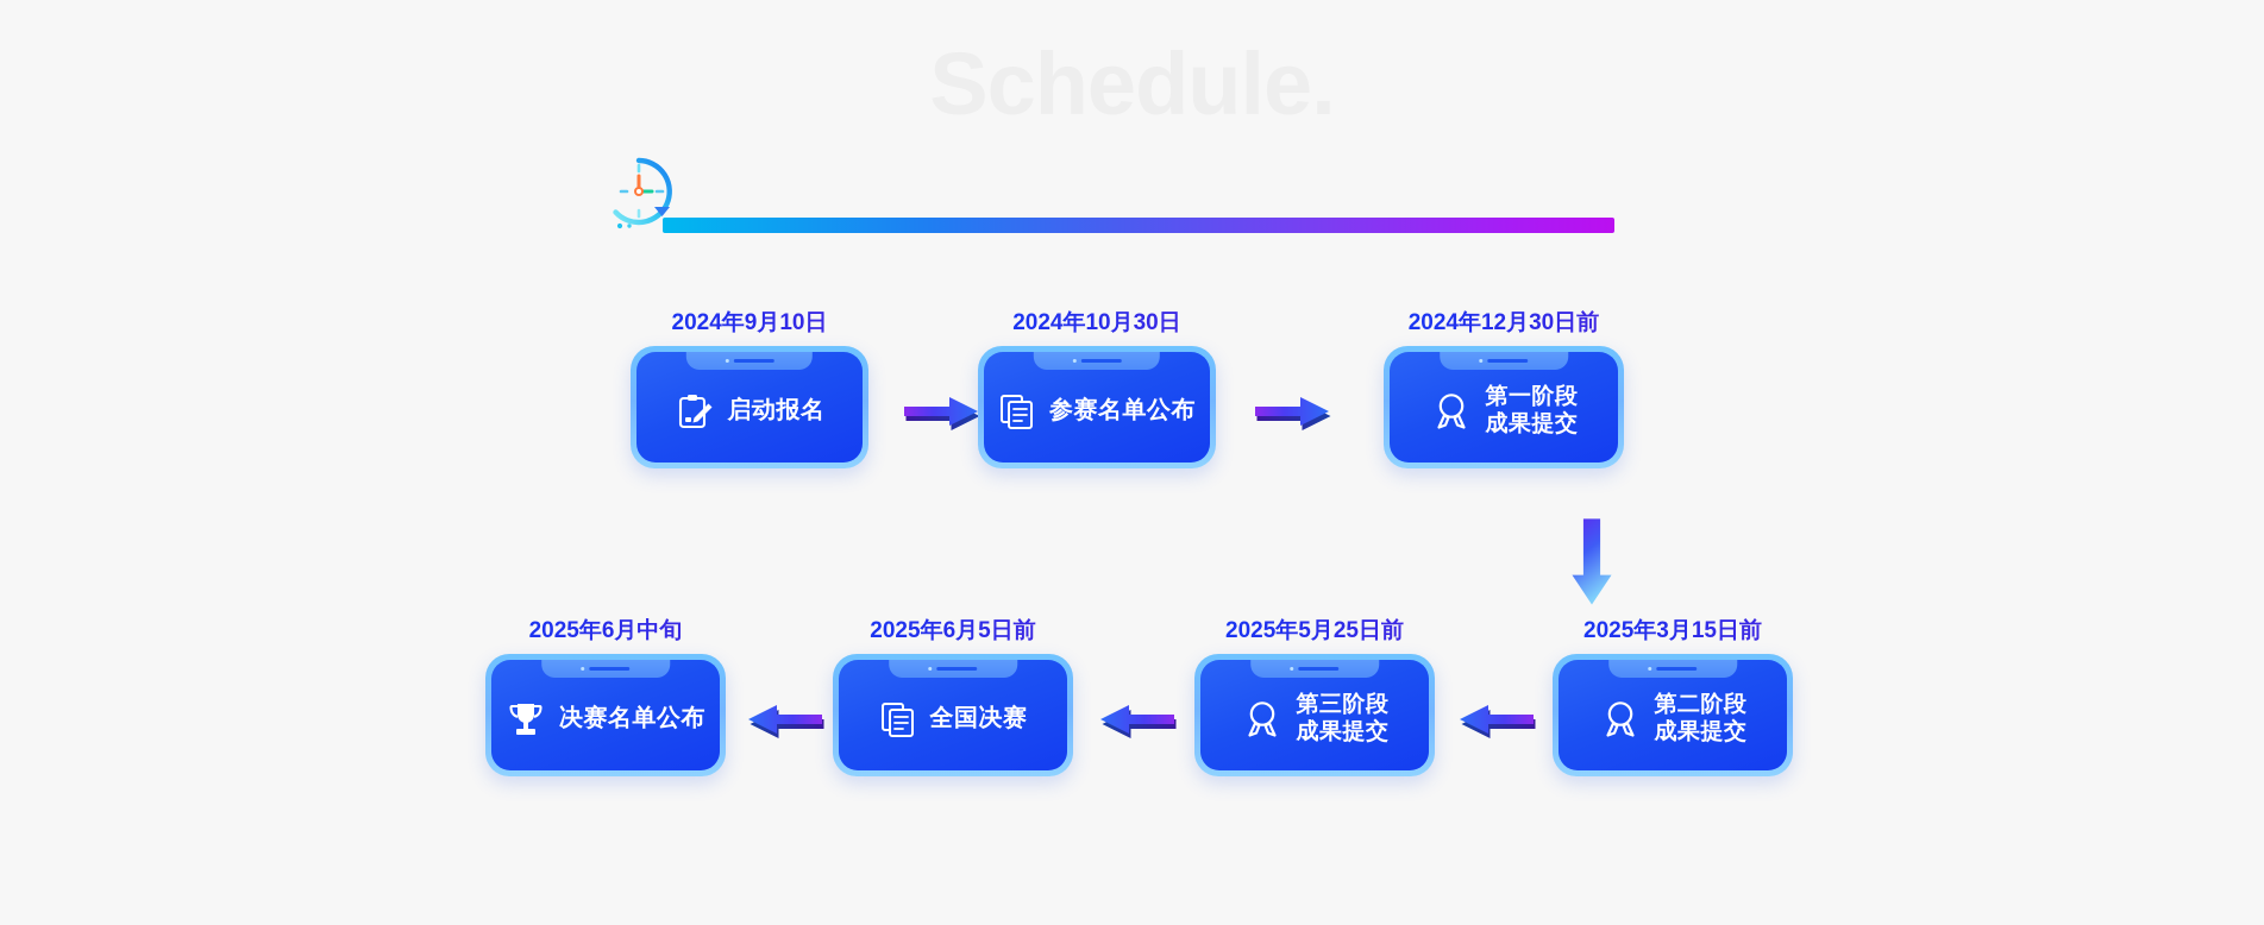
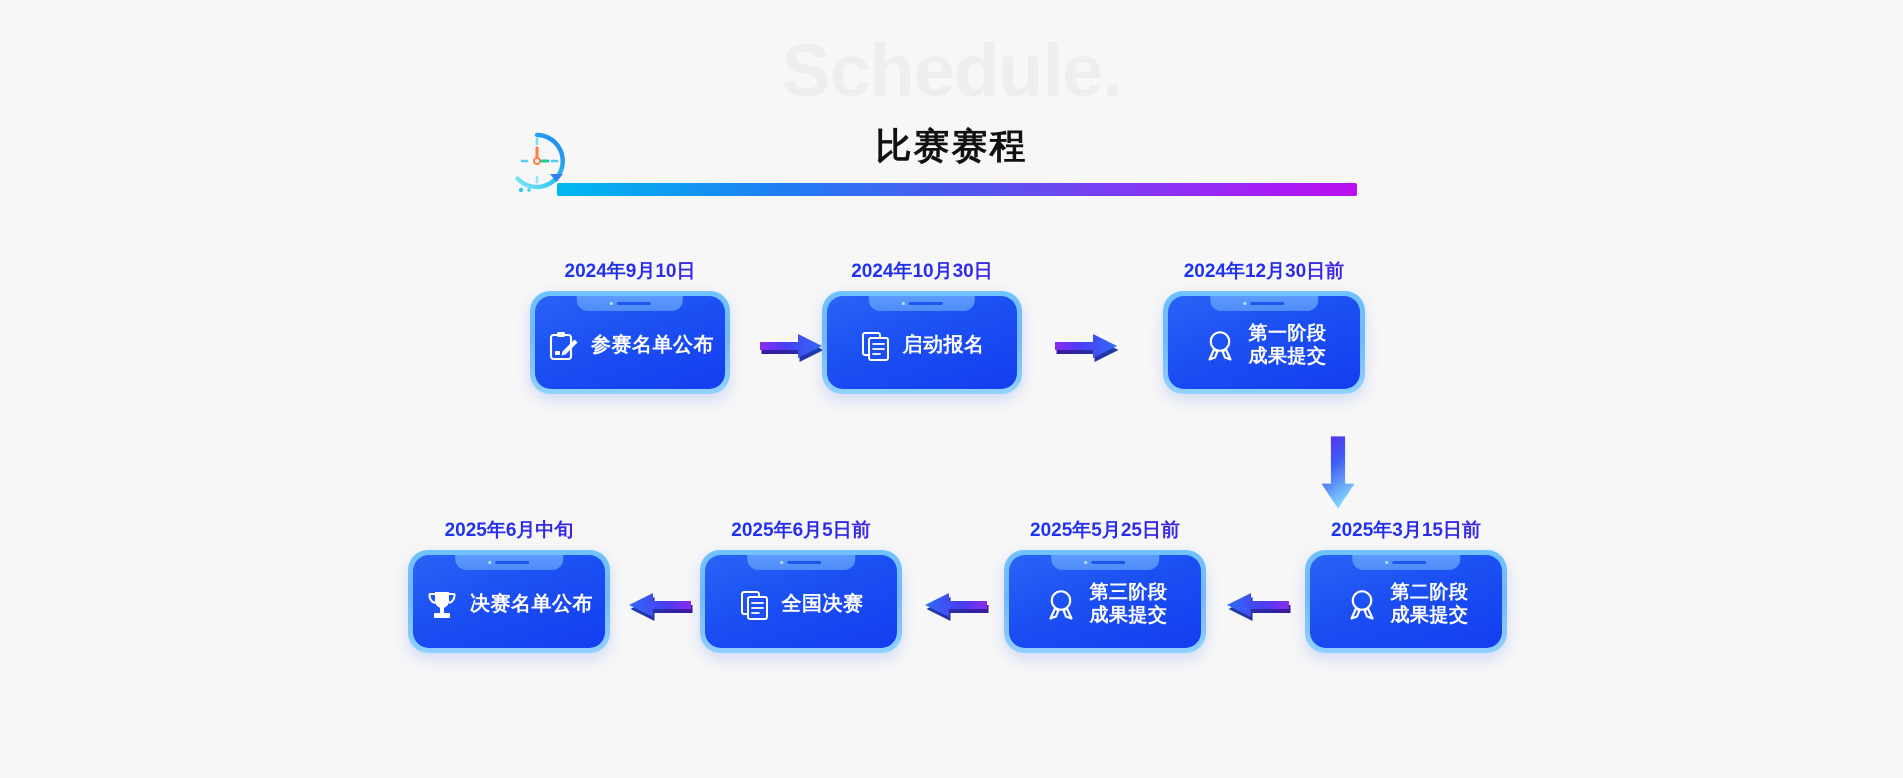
+ 比赛赛程
  2024年9月10日
- 启动报名
+ 参赛名单公布
  2024年10月30日
- 参赛名单公布
+ 启动报名
  2024年12月30日前
  第一阶段
  成果提交
  2025年6月中旬
  决赛名单公布
  2025年6月5日前
  全国决赛
  2025年5月25日前
  第三阶段
  成果提交
  2025年3月15日前
  第二阶段
  成果提交
